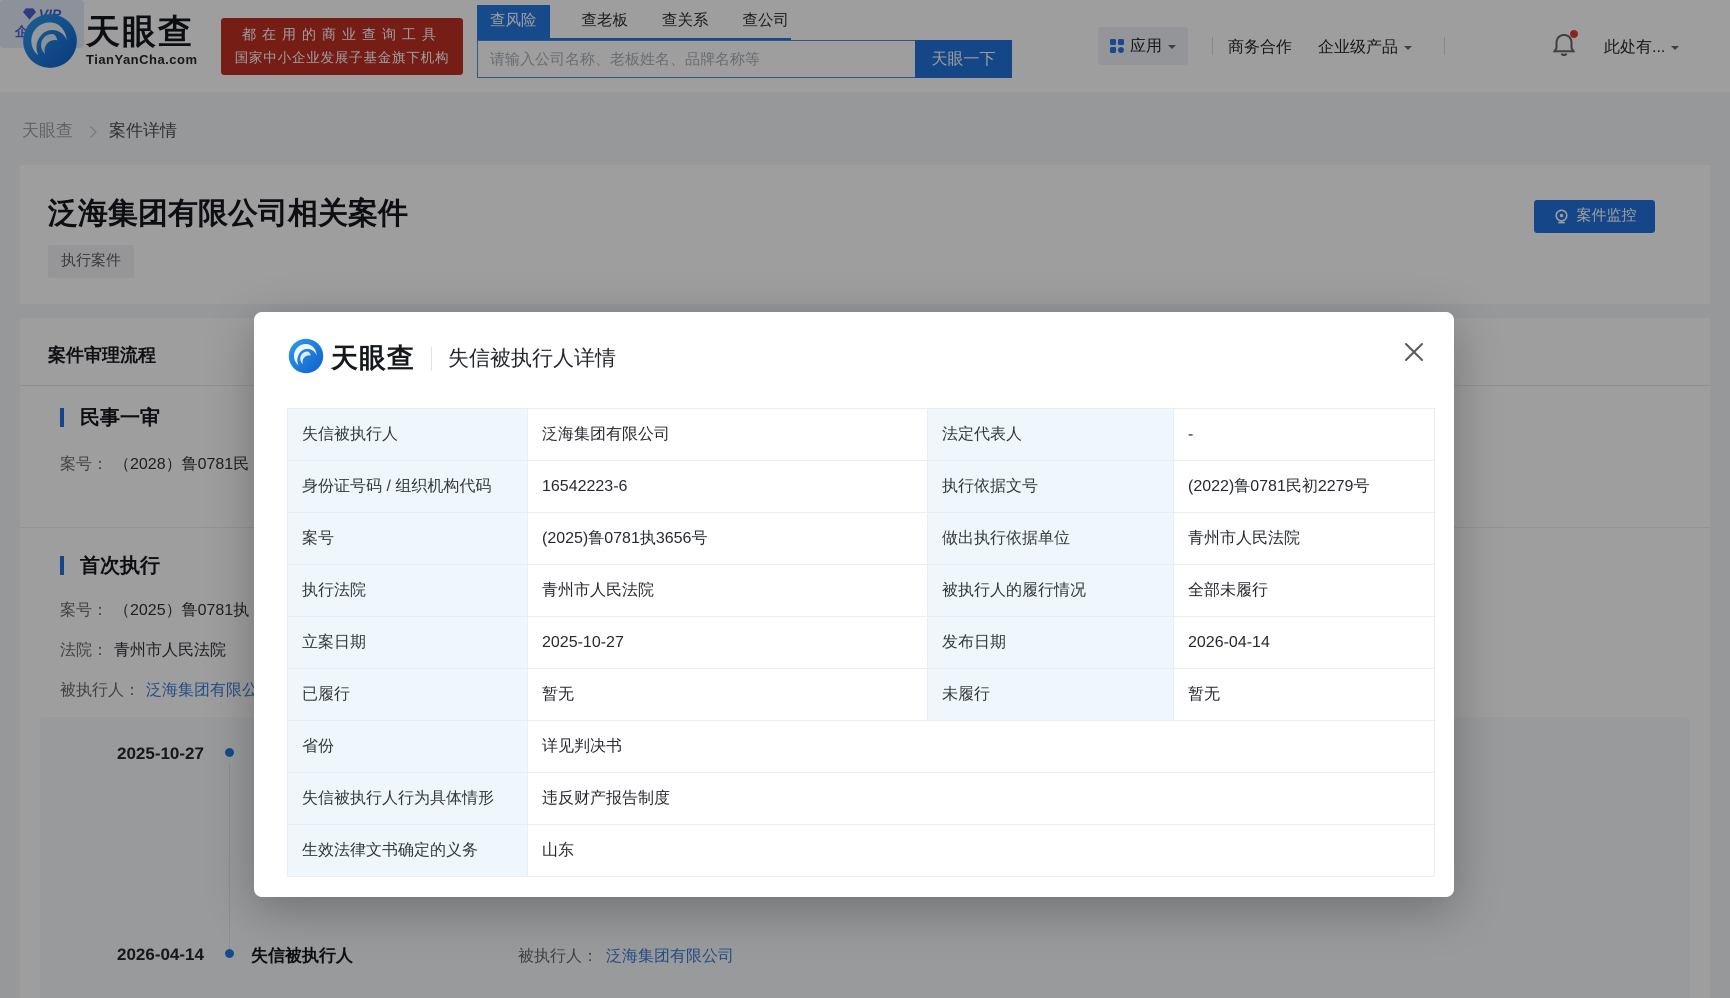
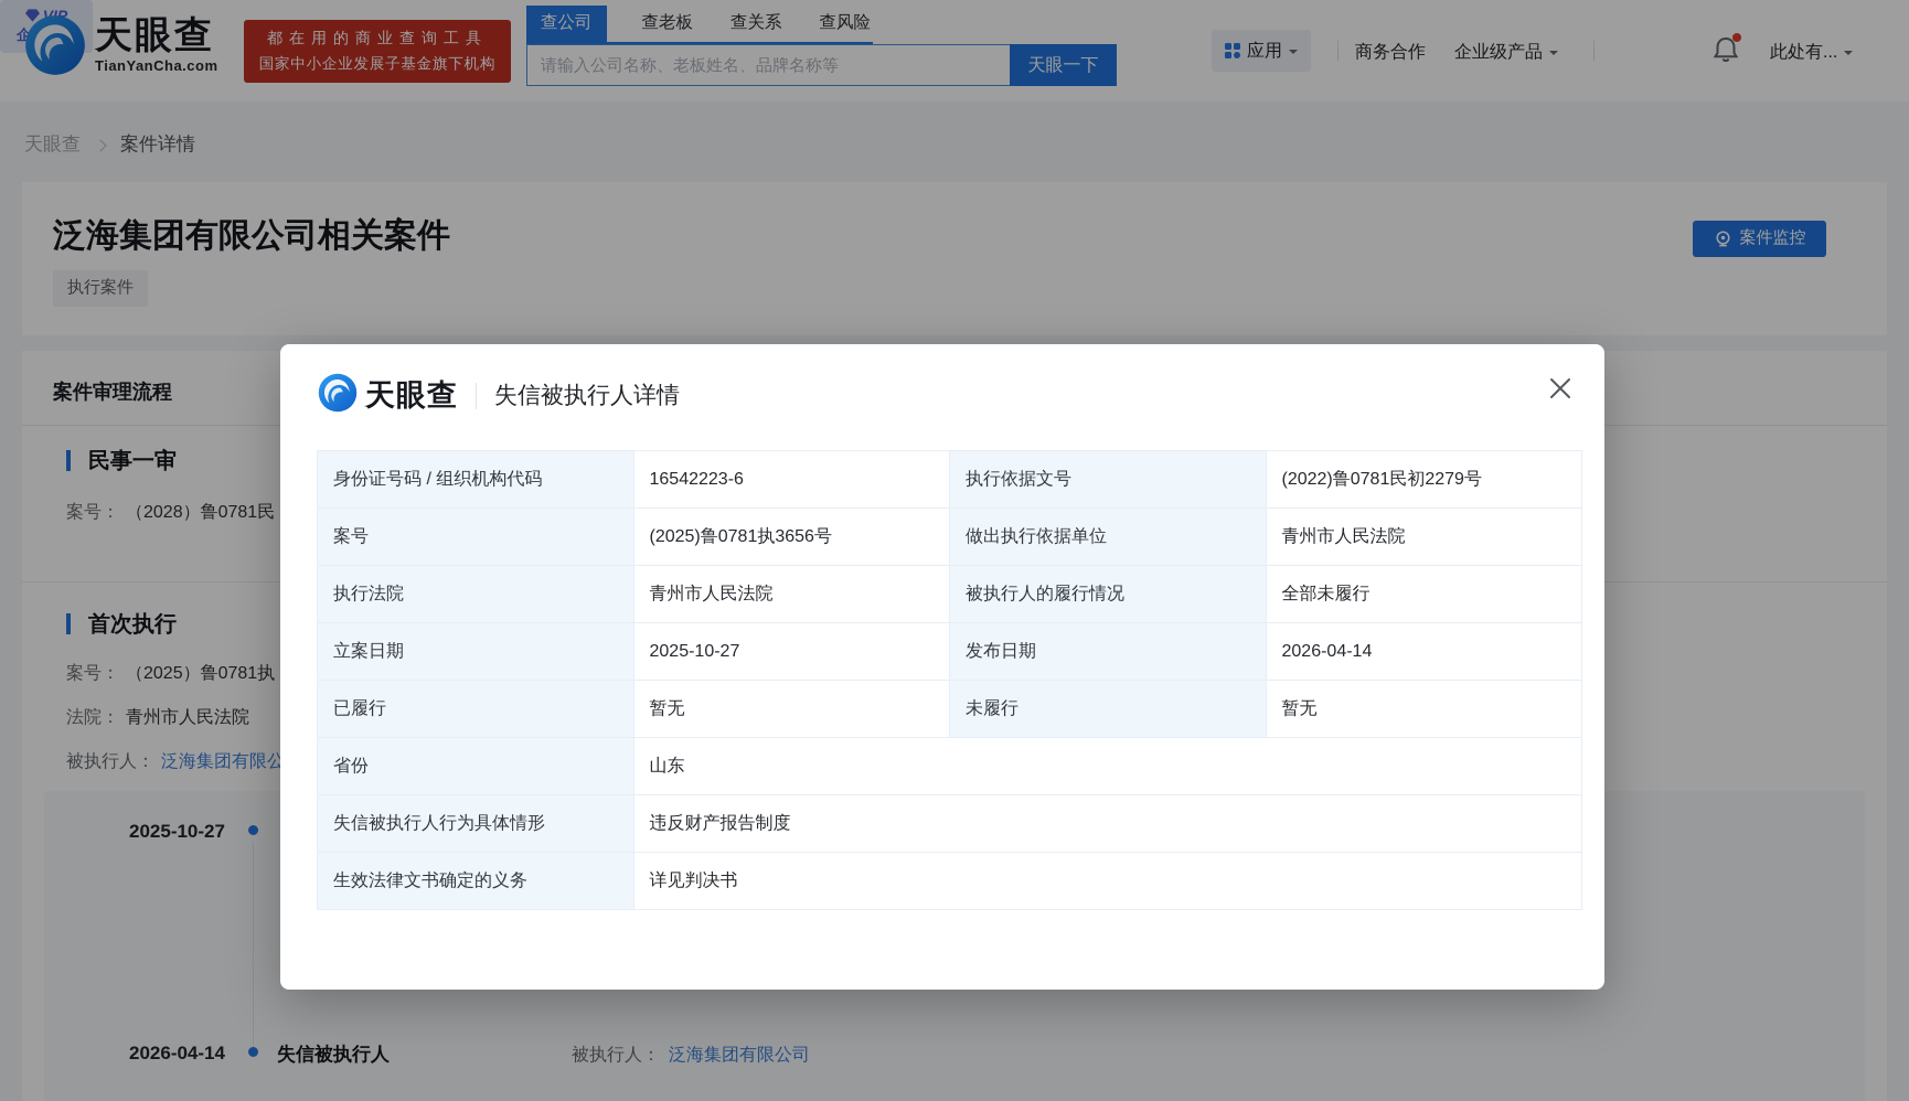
  天眼查
  TianYanCha.com
  都在用的商业查询工具
  国家中小企业发展子基金旗下机构
- 查风险
+ 查公司
  查老板
  查关系
- 查公司
+ 查风险
  请输入公司名称、老板姓名、品牌名称等
  天眼一下
  应用
  商务合作
  企业级产品
  VIP
  此处有...
  天眼查
  案件详情
  泛海集团有限公司相关案件
  执行案件
  案件监控
  案件审理流程
  民事一审
  案号： （2028）鲁0781民
  首次执行
  案号： （2025）鲁0781执
  法院： 青州市人民法院
  被执行人： 泛海集团有限公
  2025-10-27
  2026-04-14
  失信被执行人
  被执行人： 泛海集团有限公司
  天眼查
  失信被执行人详情
- 失信被执行人	泛海集团有限公司	法定代表人	-
  身份证号码 / 组织机构代码	16542223-6	执行依据文号	(2022)鲁0781民初2279号
  案号	(2025)鲁0781执3656号	做出执行依据单位	青州市人民法院
  执行法院	青州市人民法院	被执行人的履行情况	全部未履行
  立案日期	2025-10-27	发布日期	2026-04-14
  已履行	暂无	未履行	暂无
- 省份	详见判决书
+ 省份	山东
  失信被执行人行为具体情形	违反财产报告制度
- 生效法律文书确定的义务	山东
+ 生效法律文书确定的义务	详见判决书
